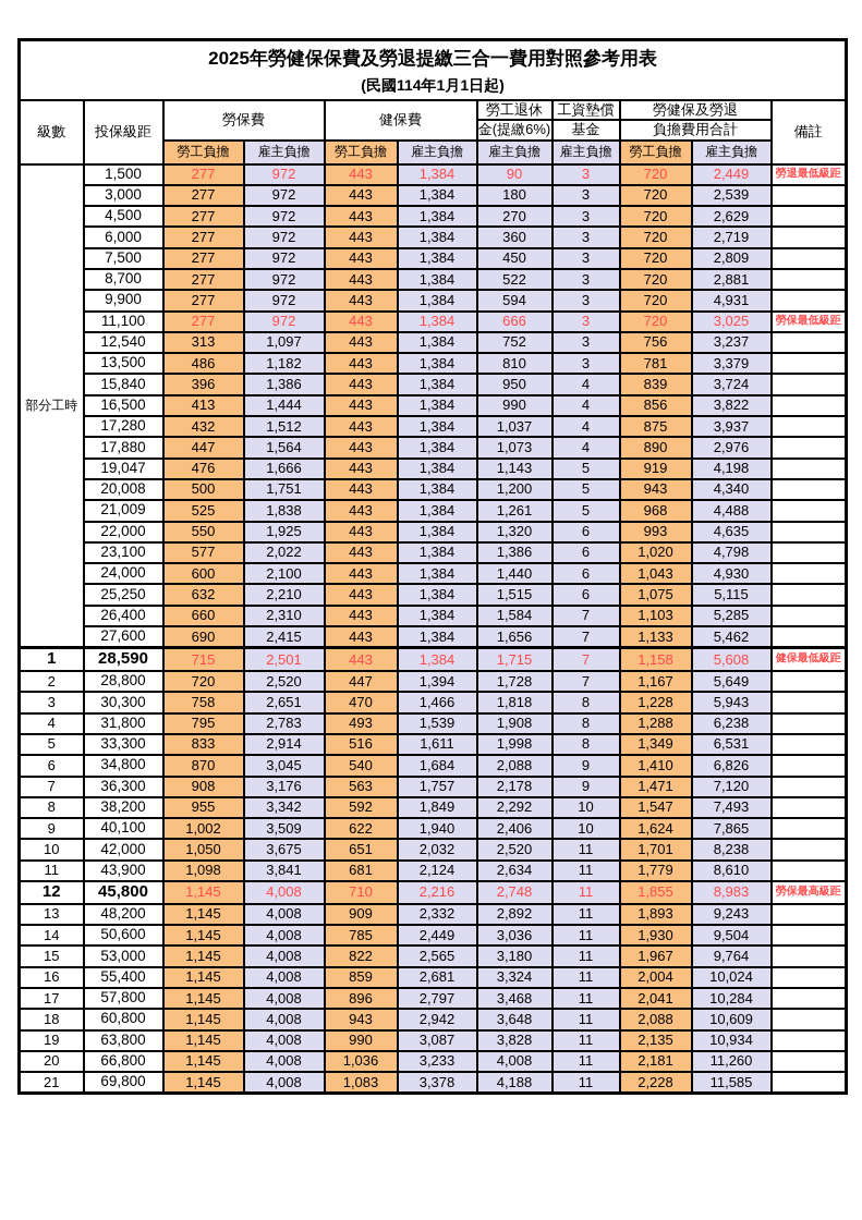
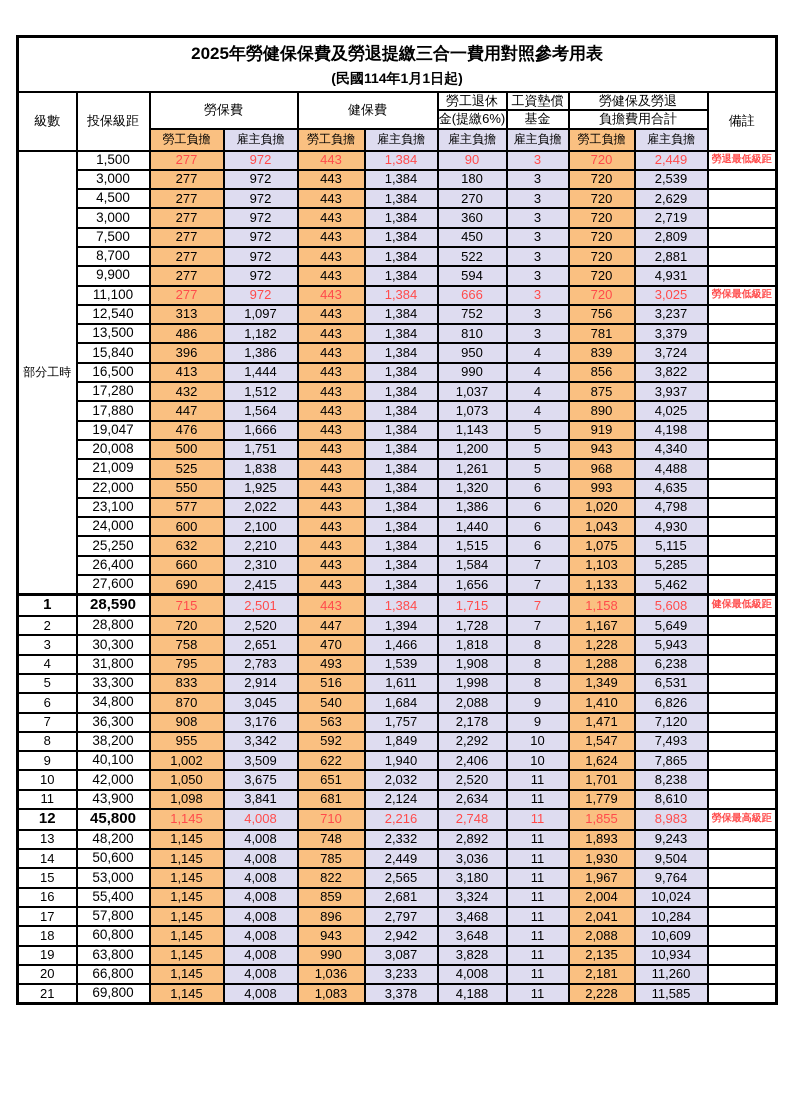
  2025年勞健保保費及勞退提繳三合一費用對照參考用表 (民國114年1月1日起)
  級數	投保級距	勞保費	健保費	勞工退休	工資墊償	勞健保及勞退	備註
  金(提繳6%)	基金	負擔費用合計
  勞工負擔	雇主負擔	勞工負擔	雇主負擔	雇主負擔	雇主負擔	勞工負擔	雇主負擔
  部分工時	1,500	277	972	443	1,384	90	3	720	2,449	勞退最低級距
  3,000	277	972	443	1,384	180	3	720	2,539
  4,500	277	972	443	1,384	270	3	720	2,629
- 6,000	277	972	443	1,384	360	3	720	2,719
+ 3,000	277	972	443	1,384	360	3	720	2,719
  7,500	277	972	443	1,384	450	3	720	2,809
  8,700	277	972	443	1,384	522	3	720	2,881
  9,900	277	972	443	1,384	594	3	720	4,931
  11,100	277	972	443	1,384	666	3	720	3,025	勞保最低級距
  12,540	313	1,097	443	1,384	752	3	756	3,237
  13,500	486	1,182	443	1,384	810	3	781	3,379
  15,840	396	1,386	443	1,384	950	4	839	3,724
  16,500	413	1,444	443	1,384	990	4	856	3,822
  17,280	432	1,512	443	1,384	1,037	4	875	3,937
- 17,880	447	1,564	443	1,384	1,073	4	890	2,976
+ 17,880	447	1,564	443	1,384	1,073	4	890	4,025
  19,047	476	1,666	443	1,384	1,143	5	919	4,198
  20,008	500	1,751	443	1,384	1,200	5	943	4,340
  21,009	525	1,838	443	1,384	1,261	5	968	4,488
  22,000	550	1,925	443	1,384	1,320	6	993	4,635
  23,100	577	2,022	443	1,384	1,386	6	1,020	4,798
  24,000	600	2,100	443	1,384	1,440	6	1,043	4,930
  25,250	632	2,210	443	1,384	1,515	6	1,075	5,115
  26,400	660	2,310	443	1,384	1,584	7	1,103	5,285
  27,600	690	2,415	443	1,384	1,656	7	1,133	5,462
  1	28,590	715	2,501	443	1,384	1,715	7	1,158	5,608	健保最低級距
  2	28,800	720	2,520	447	1,394	1,728	7	1,167	5,649
  3	30,300	758	2,651	470	1,466	1,818	8	1,228	5,943
  4	31,800	795	2,783	493	1,539	1,908	8	1,288	6,238
  5	33,300	833	2,914	516	1,611	1,998	8	1,349	6,531
  6	34,800	870	3,045	540	1,684	2,088	9	1,410	6,826
  7	36,300	908	3,176	563	1,757	2,178	9	1,471	7,120
  8	38,200	955	3,342	592	1,849	2,292	10	1,547	7,493
  9	40,100	1,002	3,509	622	1,940	2,406	10	1,624	7,865
  10	42,000	1,050	3,675	651	2,032	2,520	11	1,701	8,238
  11	43,900	1,098	3,841	681	2,124	2,634	11	1,779	8,610
  12	45,800	1,145	4,008	710	2,216	2,748	11	1,855	8,983	勞保最高級距
- 13	48,200	1,145	4,008	909	2,332	2,892	11	1,893	9,243
+ 13	48,200	1,145	4,008	748	2,332	2,892	11	1,893	9,243
  14	50,600	1,145	4,008	785	2,449	3,036	11	1,930	9,504
  15	53,000	1,145	4,008	822	2,565	3,180	11	1,967	9,764
  16	55,400	1,145	4,008	859	2,681	3,324	11	2,004	10,024
  17	57,800	1,145	4,008	896	2,797	3,468	11	2,041	10,284
  18	60,800	1,145	4,008	943	2,942	3,648	11	2,088	10,609
  19	63,800	1,145	4,008	990	3,087	3,828	11	2,135	10,934
  20	66,800	1,145	4,008	1,036	3,233	4,008	11	2,181	11,260
  21	69,800	1,145	4,008	1,083	3,378	4,188	11	2,228	11,585
